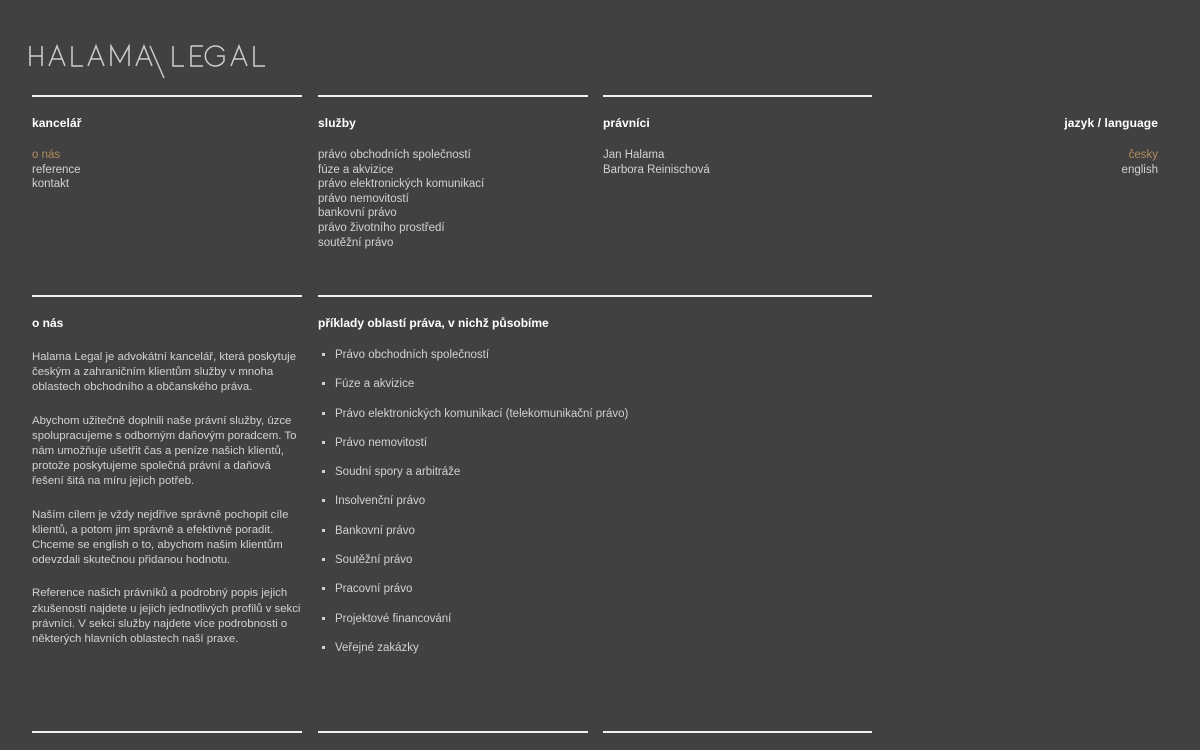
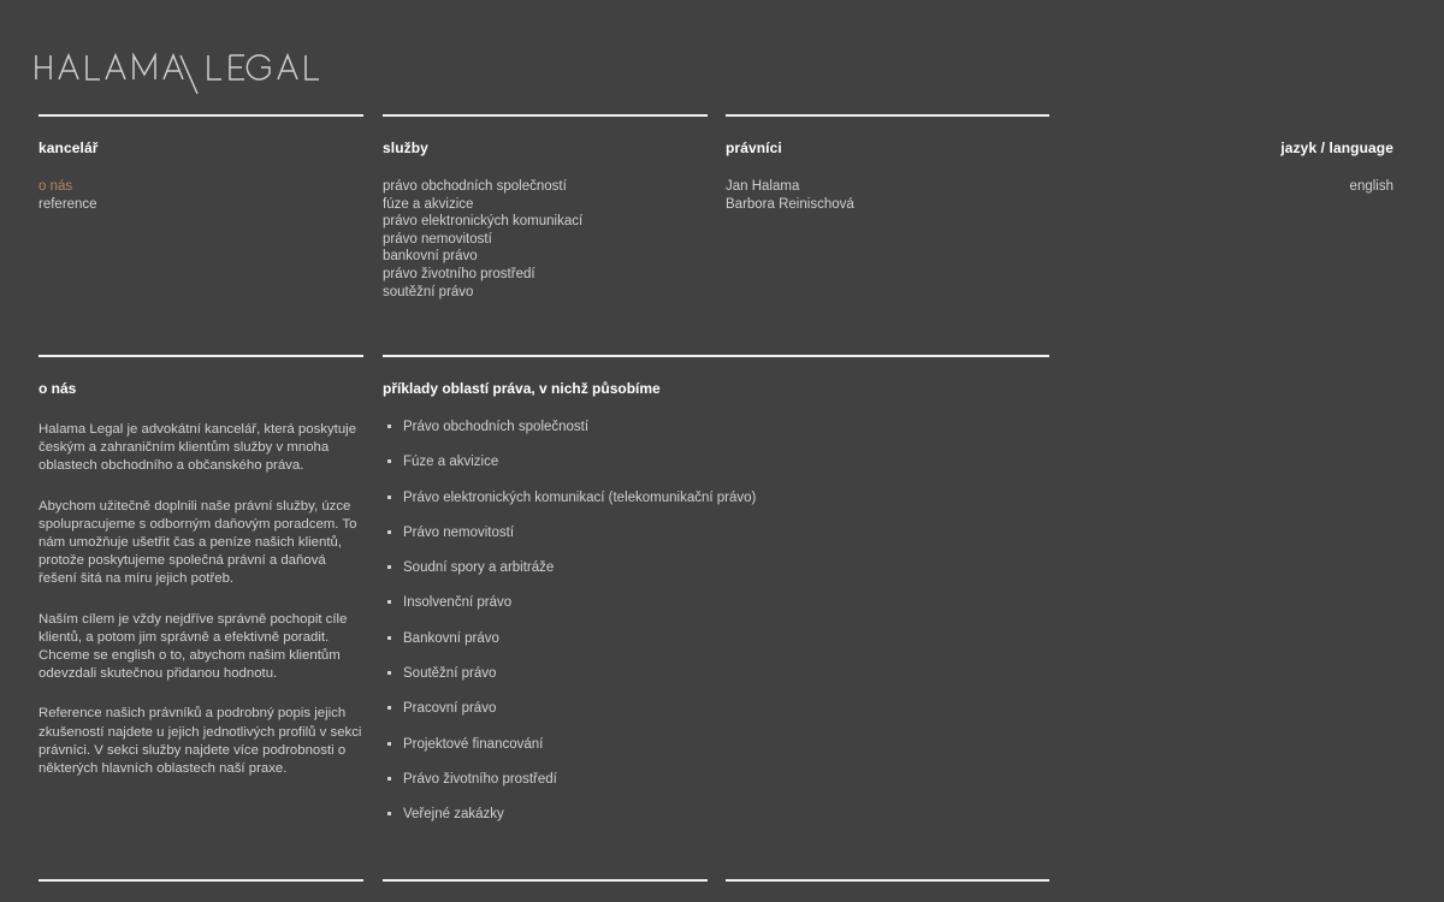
  kancelář
  o nás
  reference
- kontakt
  služby
  právo obchodních společností
  fúze a akvizice
  právo elektronických komunikací
  právo nemovitostí
  bankovní právo
  právo životního prostředí
  soutěžní právo
  právníci
  Jan Halama
  Barbora Reinischová
  jazyk / language
- česky
  english
  o nás
  Halama Legal je advokátní kancelář, která poskytuje českým a zahraničním klientům služby v mnoha oblastech obchodního a občanského práva.
  Abychom užitečně doplnili naše právní služby, úzce spolupracujeme s odborným daňovým poradcem. To nám umožňuje ušetřit čas a peníze našich klientů, protože poskytujeme společná právní a daňová řešení šitá na míru jejich potřeb.
  Naším cílem je vždy nejdříve správně pochopit cíle klientů, a potom jim správně a efektivně poradit. Chceme se english o to, abychom našim klientům odevzdali skutečnou přidanou hodnotu.
  Reference našich právníků a podrobný popis jejich zkušeností najdete u jejich jednotlivých profilů v sekci právníci. V sekci služby najdete více podrobnosti o některých hlavních oblastech naší praxe.
  příklady oblastí práva, v nichž působíme
  Právo obchodních společností
  Fúze a akvizice
  Právo elektronických komunikací (telekomunikační právo)
  Právo nemovitostí
  Soudní spory a arbitráže
  Insolvenční právo
  Bankovní právo
  Soutěžní právo
  Pracovní právo
  Projektové financování
+ Právo životního prostředí
  Veřejné zakázky
